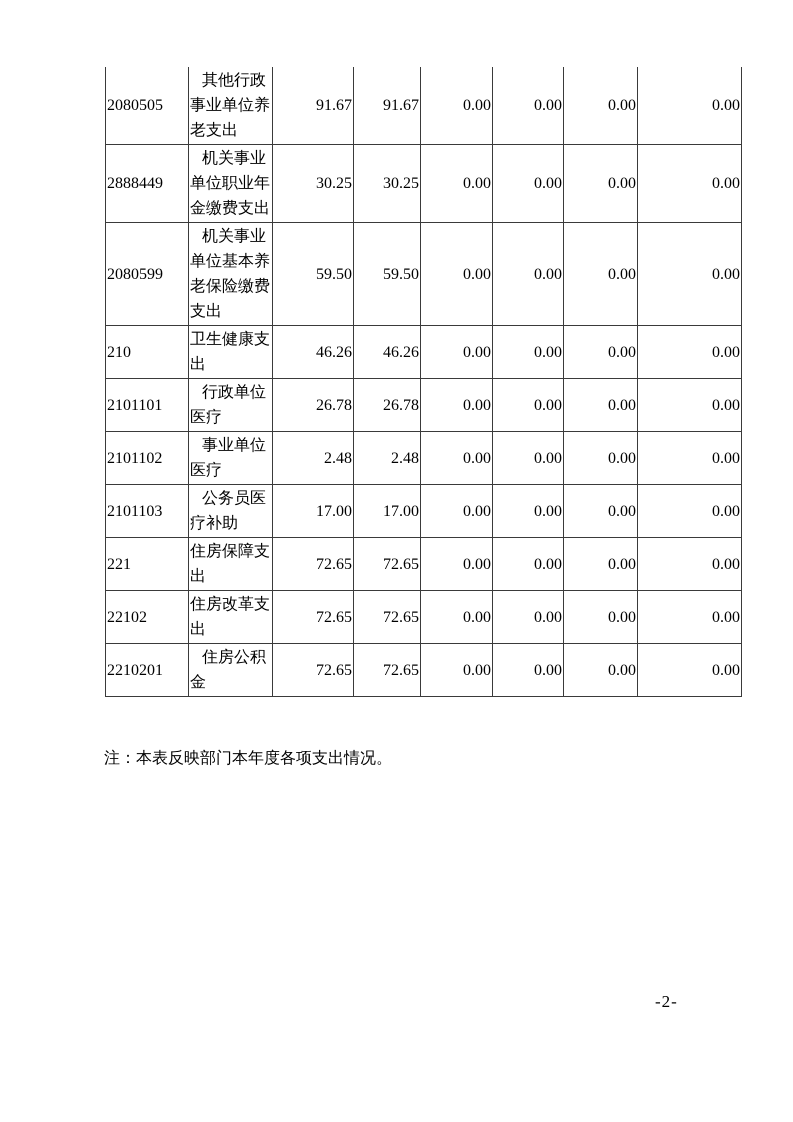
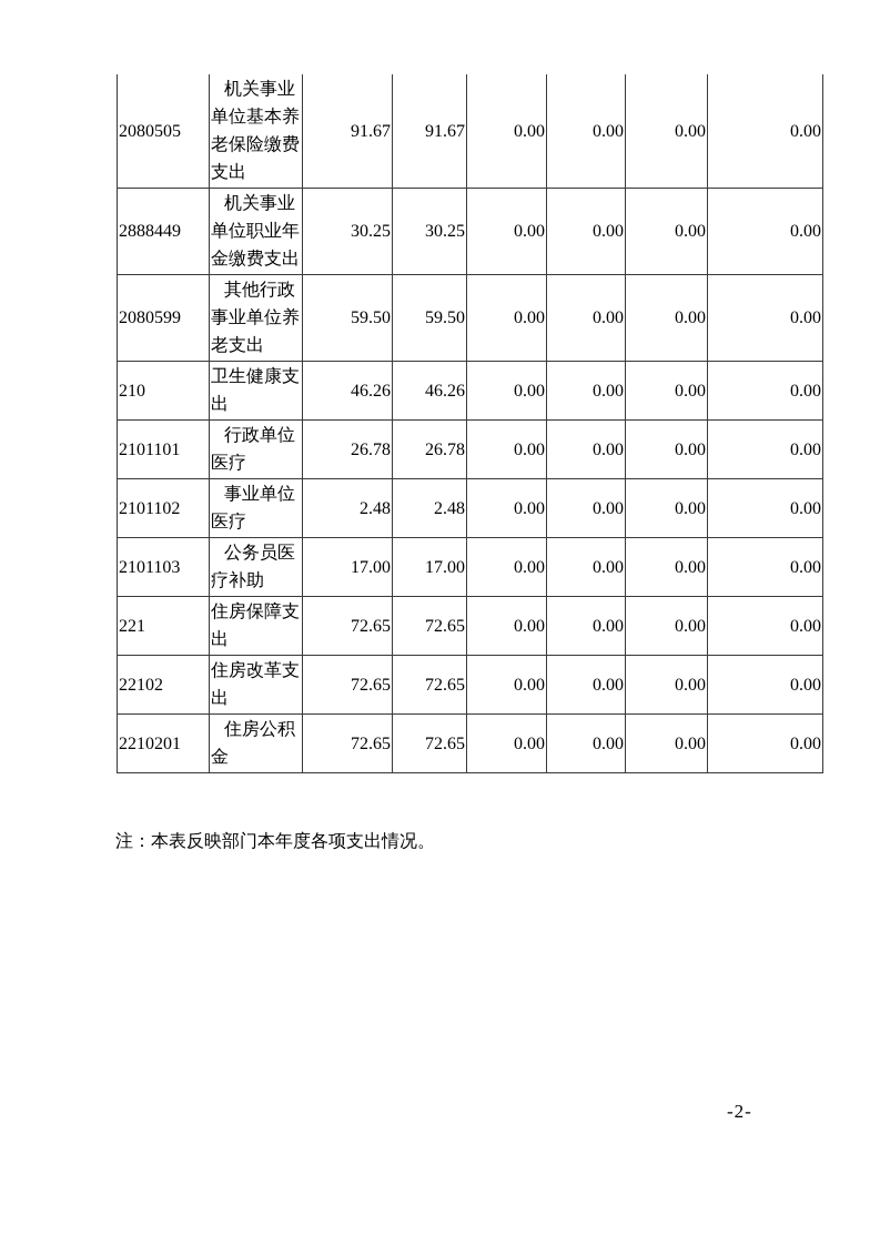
- 2080505	其他行政事业单位养老支出	91.67	91.67	0.00	0.00	0.00	0.00
+ 2080505	机关事业单位基本养老保险缴费支出	91.67	91.67	0.00	0.00	0.00	0.00
  2888449	机关事业单位职业年金缴费支出	30.25	30.25	0.00	0.00	0.00	0.00
- 2080599	机关事业单位基本养老保险缴费支出	59.50	59.50	0.00	0.00	0.00	0.00
+ 2080599	其他行政事业单位养老支出	59.50	59.50	0.00	0.00	0.00	0.00
  210	卫生健康支出	46.26	46.26	0.00	0.00	0.00	0.00
  2101101	行政单位医疗	26.78	26.78	0.00	0.00	0.00	0.00
  2101102	事业单位医疗	2.48	2.48	0.00	0.00	0.00	0.00
  2101103	公务员医疗补助	17.00	17.00	0.00	0.00	0.00	0.00
  221	住房保障支出	72.65	72.65	0.00	0.00	0.00	0.00
  22102	住房改革支出	72.65	72.65	0.00	0.00	0.00	0.00
  2210201	住房公积金	72.65	72.65	0.00	0.00	0.00	0.00
  注：本表反映部门本年度各项支出情况。
  -2-
